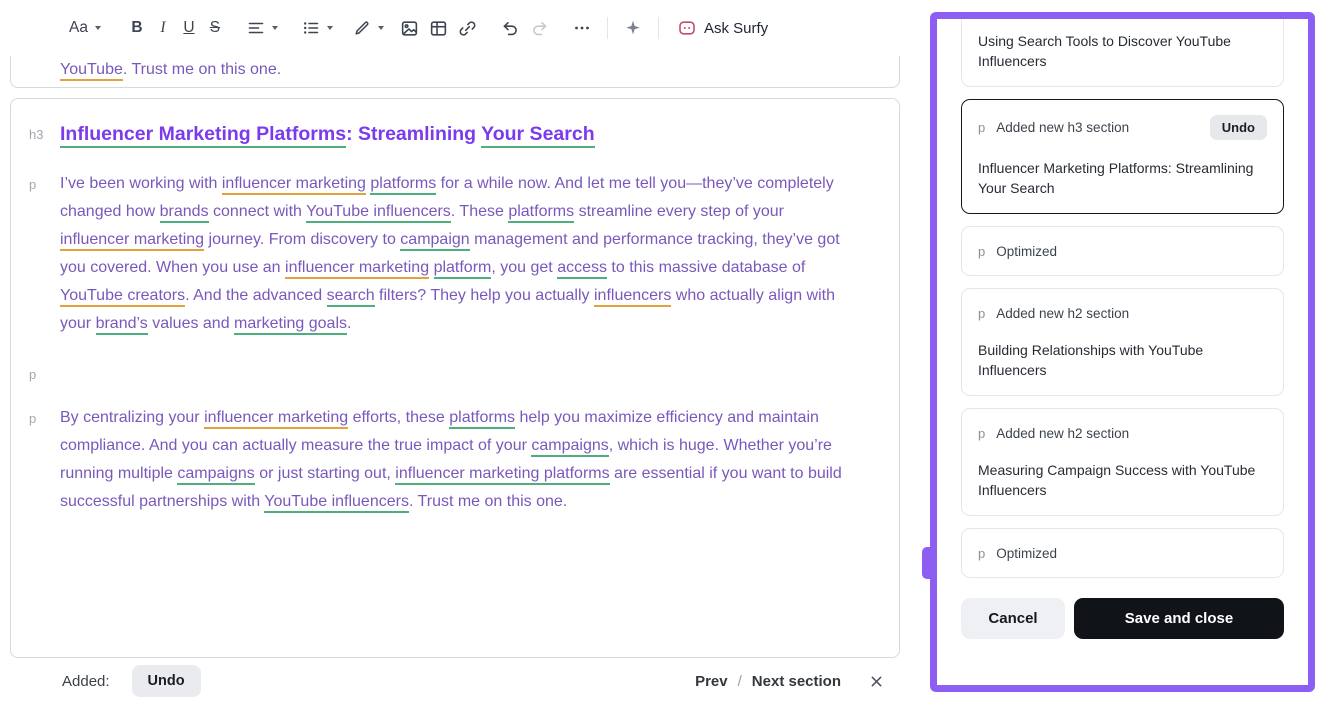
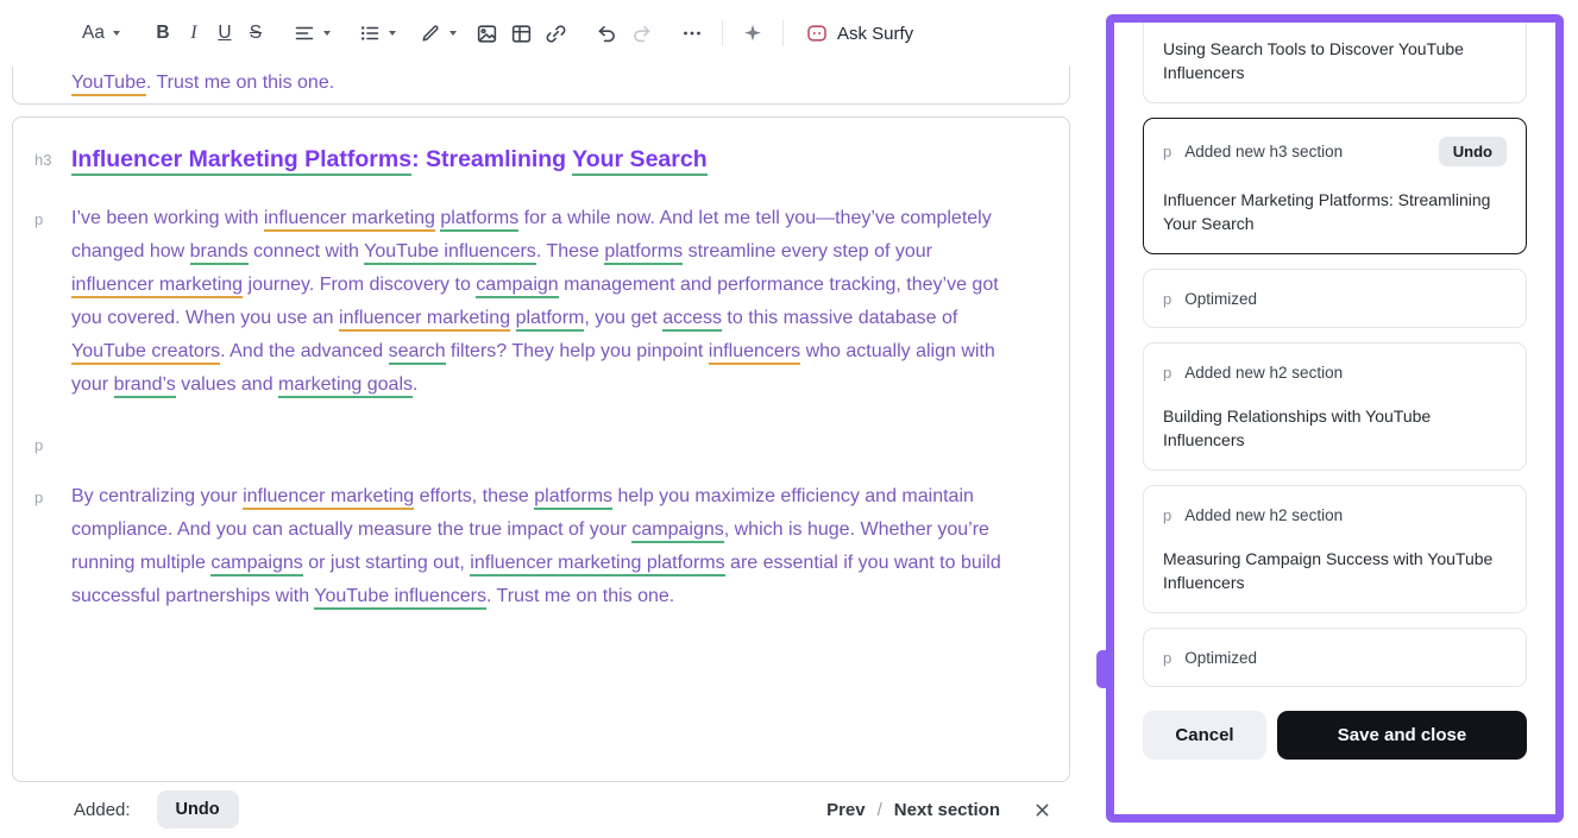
  Aa
  B
  I
  U
  S
  Ask Surfy
  YouTube. Trust me on this one.
  h3
  Influencer Marketing Platforms: Streamlining Your Search
  p
- I’ve been working with influencer marketing platforms for a while now. And let me tell you—they’ve completely changed how brands connect with YouTube influencers. These platforms streamline every step of your influencer marketing journey. From discovery to campaign management and performance tracking, they’ve got you covered. When you use an influencer marketing platform, you get access to this massive database of YouTube creators. And the advanced search filters? They help you actually influencers who actually align with your brand’s values and marketing goals.
+ I’ve been working with influencer marketing platforms for a while now. And let me tell you—they’ve completely changed how brands connect with YouTube influencers. These platforms streamline every step of your influencer marketing journey. From discovery to campaign management and performance tracking, they’ve got you covered. When you use an influencer marketing platform, you get access to this massive database of YouTube creators. And the advanced search filters? They help you pinpoint influencers who actually align with your brand’s values and marketing goals.
  p
  p
  By centralizing your influencer marketing efforts, these platforms help you maximize efficiency and maintain compliance. And you can actually measure the true impact of your campaigns, which is huge. Whether you’re running multiple campaigns or just starting out, influencer marketing platforms are essential if you want to build successful partnerships with YouTube influencers. Trust me on this one.
  Added:
  Undo
  Prev
  /
  Next section
  Using Search Tools to Discover YouTube Influencers
  p
  Added new h3 section
  Undo
  Influencer Marketing Platforms: Streamlining Your Search
  p
  Optimized
  p
  Added new h2 section
  Building Relationships with YouTube Influencers
  p
  Added new h2 section
  Measuring Campaign Success with YouTube Influencers
  p
  Optimized
  Cancel
  Save and close
